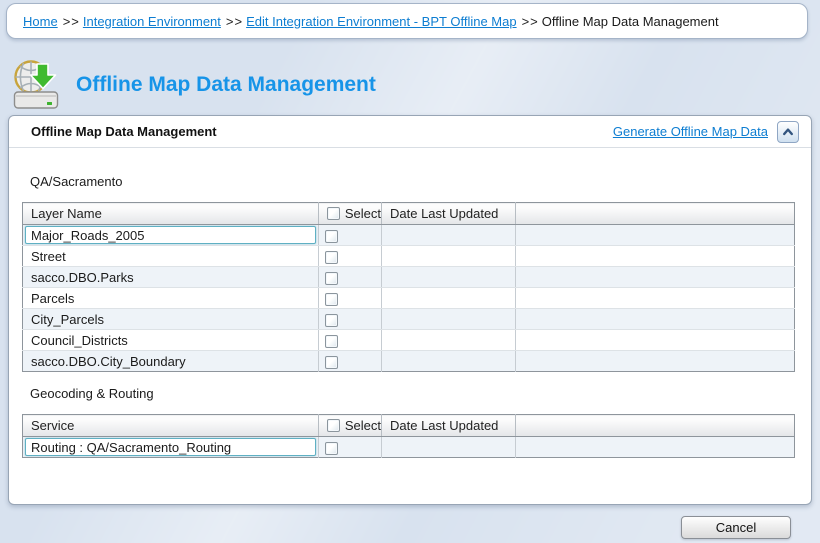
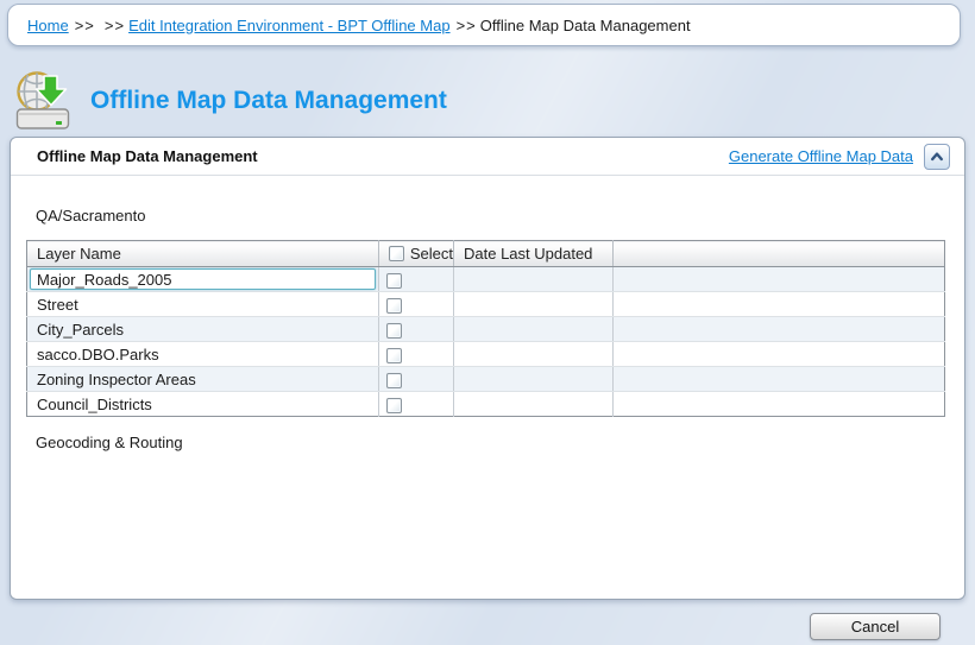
  Home
  >>
- Integration Environment
  >>
  Edit Integration Environment - BPT Offline Map
  >>
  Offline Map Data Management
  Offline Map Data Management
  Offline Map Data Management
  Generate Offline Map Data
  QA/Sacramento
  Layer Name	Select	Date Last Updated
  Major_Roads_2005
  Street
- sacco.DBO.Parks
+ City_Parcels
- Parcels
- City_Parcels
+ sacco.DBO.Parks
+ Zoning Inspector Areas
  Council_Districts
- sacco.DBO.City_Boundary
  Geocoding & Routing
- Service	Select	Date Last Updated
- Routing : QA/Sacramento_Routing
  Cancel
